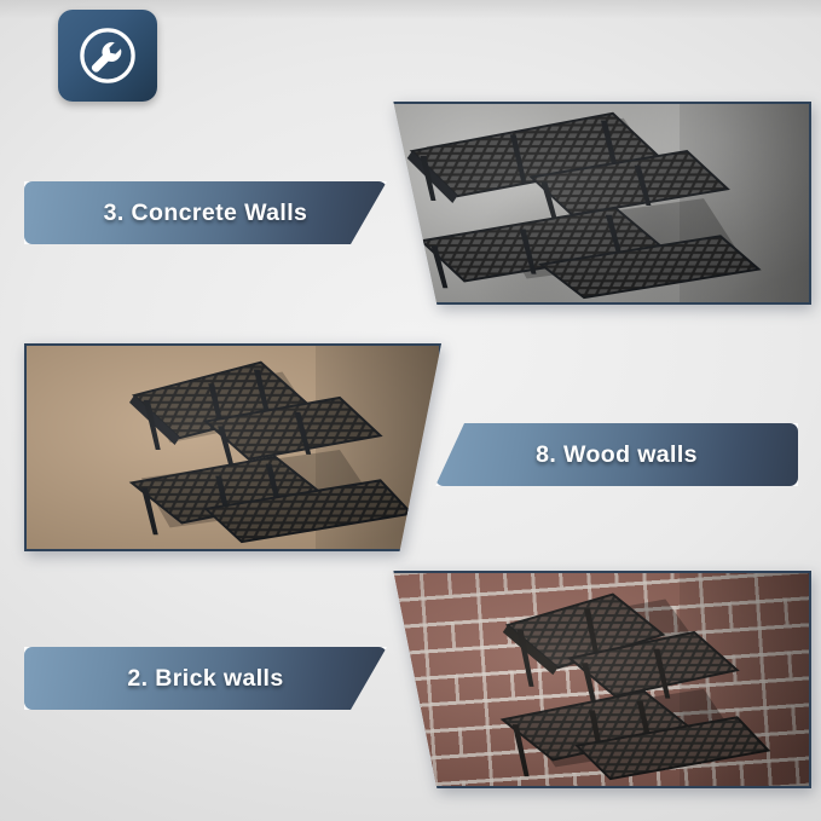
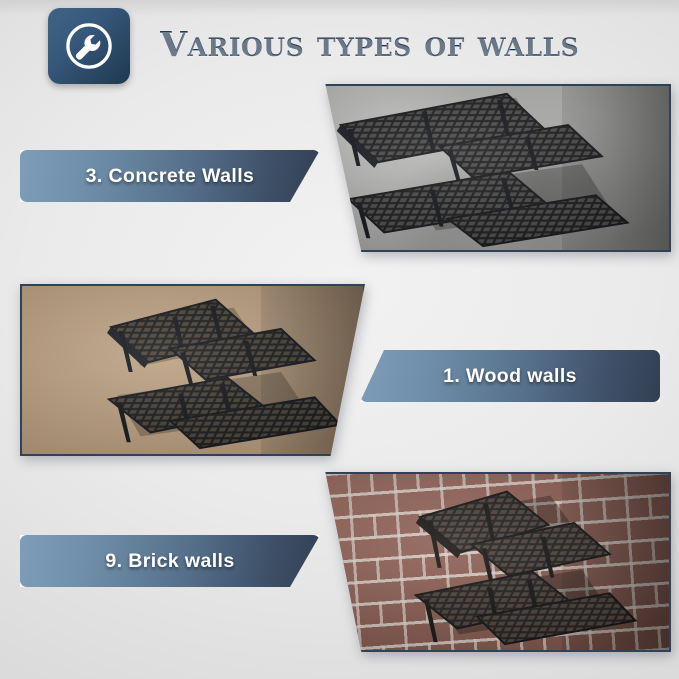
+ Various types of walls
  3. Concrete Walls
- 8. Wood walls
+ 1. Wood walls
- 2. Brick walls
+ 9. Brick walls
